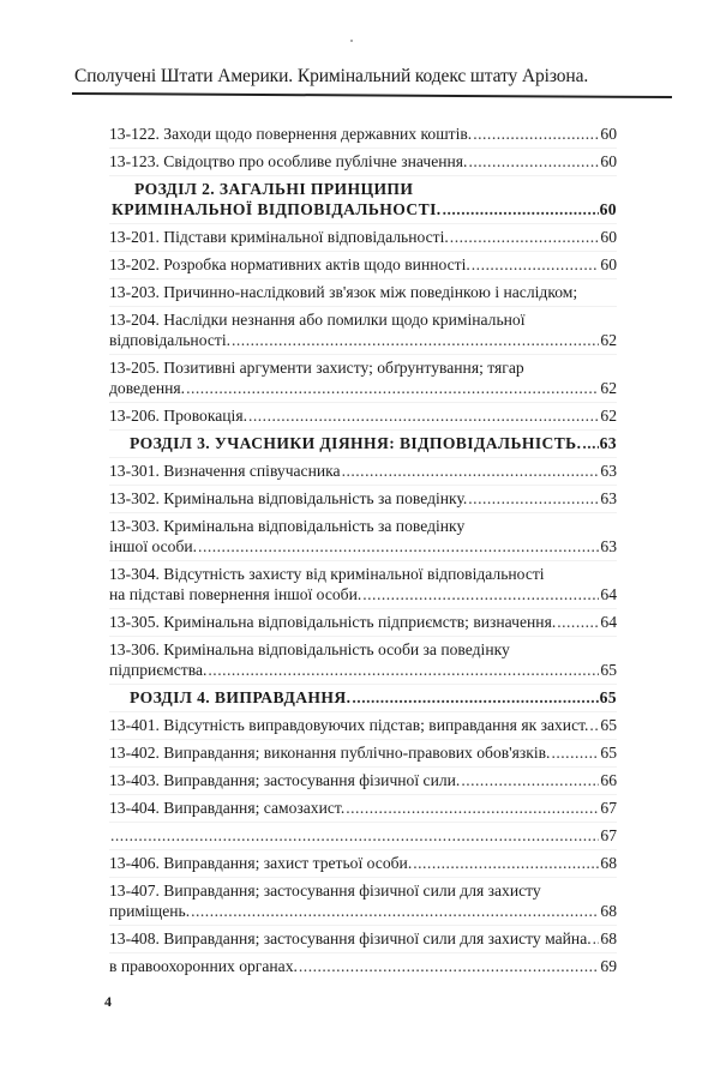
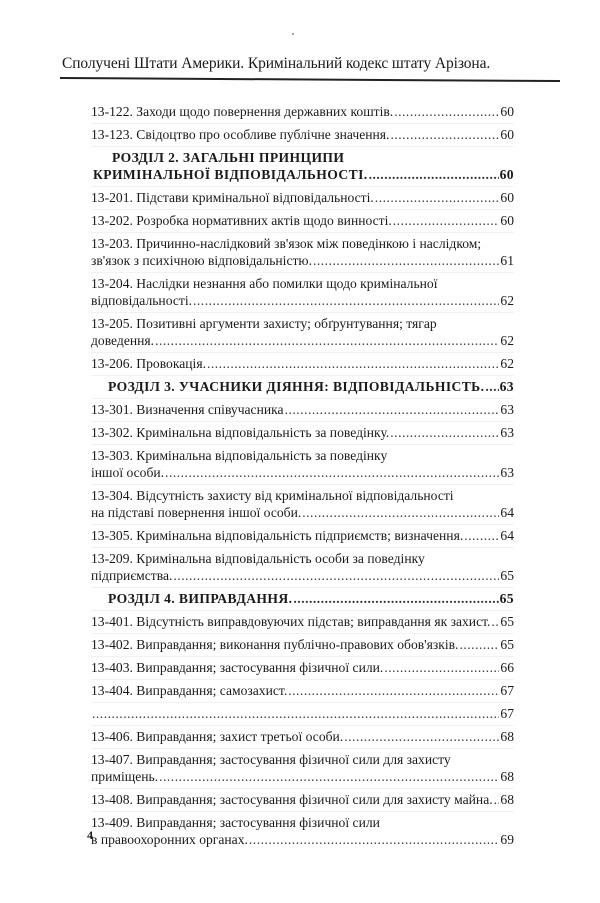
  Сполучені Штати Америки. Кримінальний кодекс штату Арізона.
  13-122. Заходи щодо повернення державних коштів.
  60
  13-123. Свідоцтво про особливе публічне значення.
  60
  РОЗДІЛ 2. ЗАГАЛЬНІ ПРИНЦИПИ
  КРИМІНАЛЬНОЇ ВІДПОВІДАЛЬНОСТІ.
  60
  13-201. Підстави кримінальної відповідальності.
  60
  13-202. Розробка нормативних актів щодо винності.
  60
  13-203. Причинно-наслідковий зв'язок між поведінкою і наслідком;
+ зв'язок з психічною відповідальністю.
+ 61
  13-204. Наслідки незнання або помилки щодо кримінальної
  відповідальності.
  62
  13-205. Позитивні аргументи захисту; обґрунтування; тягар
  доведення.
  62
  13-206. Провокація.
  62
  РОЗДІЛ 3. УЧАСНИКИ ДІЯННЯ: ВІДПОВІДАЛЬНІСТЬ.
  63
  13-301. Визначення співучасника
  63
  13-302. Кримінальна відповідальність за поведінку.
  63
  13-303. Кримінальна відповідальність за поведінку
  іншої особи.
  63
  13-304. Відсутність захисту від кримінальної відповідальності
  на підставі повернення іншої особи.
  64
  13-305. Кримінальна відповідальність підприємств; визначення.
  64
- 13-306. Кримінальна відповідальність особи за поведінку
+ 13-209. Кримінальна відповідальність особи за поведінку
  підприємства.
  65
  РОЗДІЛ 4. ВИПРАВДАННЯ.
  65
  13-401. Відсутність виправдовуючих підстав; виправдання як захист.
  65
  13-402. Виправдання; виконання публічно-правових обов'язків.
  65
  13-403. Виправдання; застосування фізичної сили.
  66
  13-404. Виправдання; самозахист.
  67
  67
  13-406. Виправдання; захист третьої особи.
  68
  13-407. Виправдання; застосування фізичної сили для захисту
  приміщень.
  68
  13-408. Виправдання; застосування фізичної сили для захисту майна.
  68
+ 13-409. Виправдання; застосування фізичної сили
  в правоохоронних органах.
  69
  4
